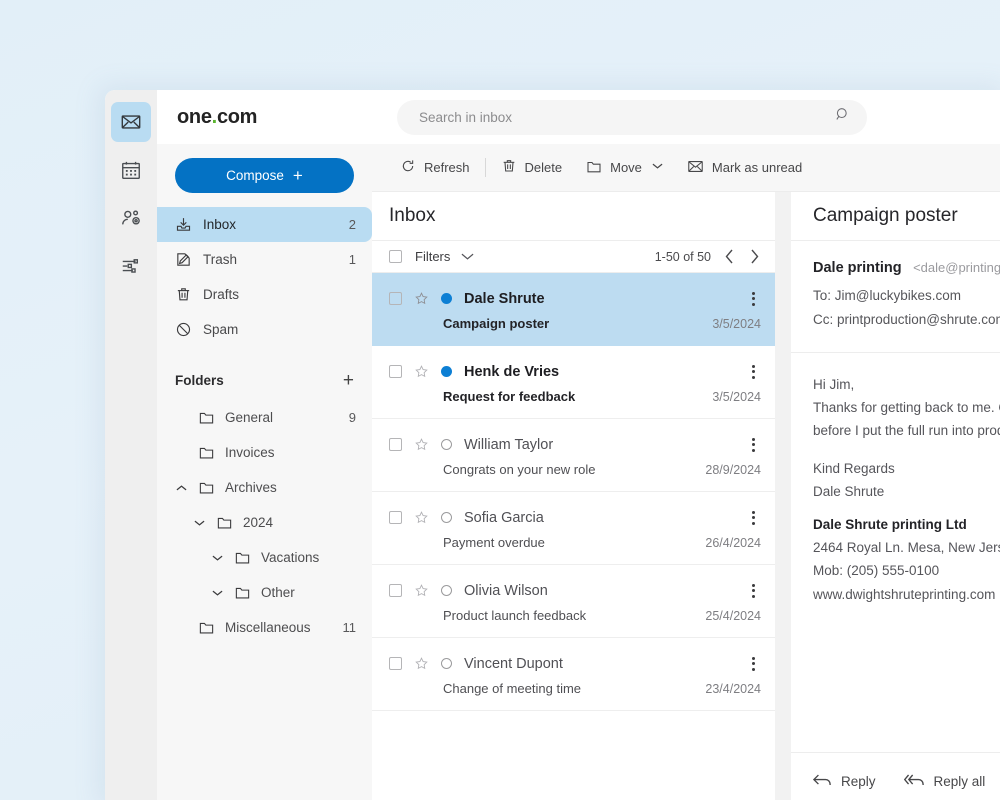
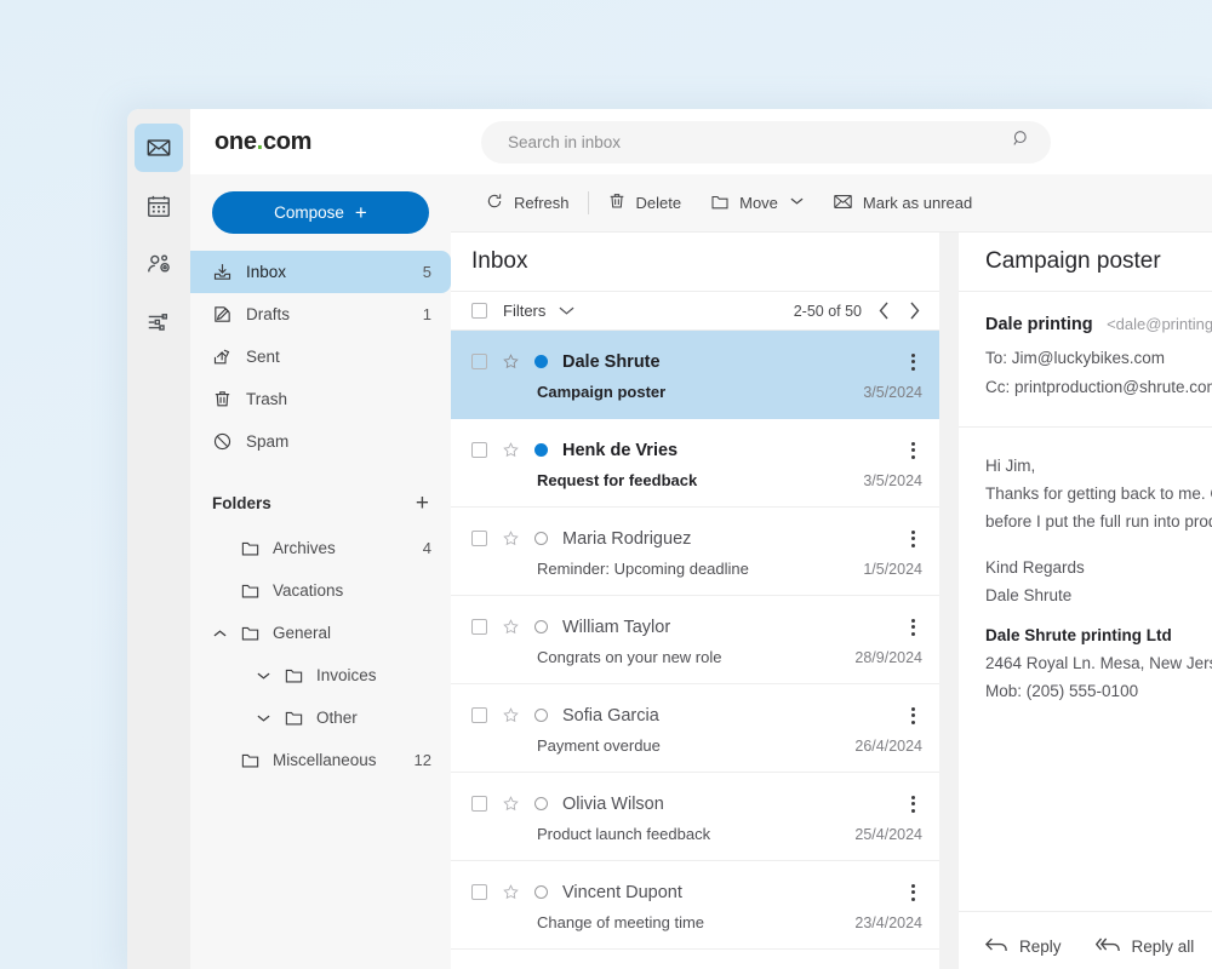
  one.com
  Compose
  +
  Inbox
- 2
+ 5
- Trash
+ Drafts
  1
+ Sent
- Drafts
+ Trash
  Spam
  Folders
  +
- General
+ Archives
- 9
+ 4
- Invoices
+ Vacations
- Archives
+ General
- 2024
- Vacations
+ Invoices
  Other
  Miscellaneous
- 11
+ 12
  Search in inbox
  Refresh
  Delete
  Move
  Mark as unread
  Inbox
  Filters
- 1-50 of 50
+ 2-50 of 50
  Dale Shrute
  Campaign poster
  3/5/2024
  Henk de Vries
  Request for feedback
  3/5/2024
+ Maria Rodriguez
+ Reminder: Upcoming deadline
+ 1/5/2024
  William Taylor
  Congrats on your new role
  28/9/2024
  Sofia Garcia
  Payment overdue
  26/4/2024
  Olivia Wilson
  Product launch feedback
  25/4/2024
  Vincent Dupont
  Change of meeting time
  23/4/2024
  Campaign poster
  Dale printing <dale@printing
  To: Jim@luckybikes.com
  Cc: printproduction@shrute.co
  Hi Jim,
  Kind Regards
  Dale Shrute
  Dale Shrute printing Ltd
  2464 Royal Ln. Mesa, New Jer
  Mob: (205) 555-0100
- www.dwightshruteprinting.com
  Reply
  Reply all
